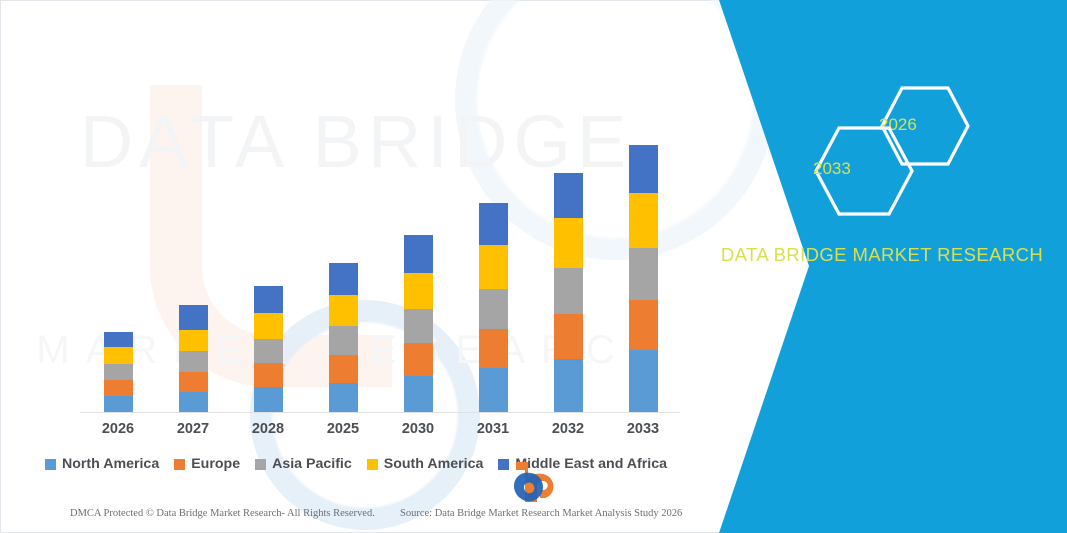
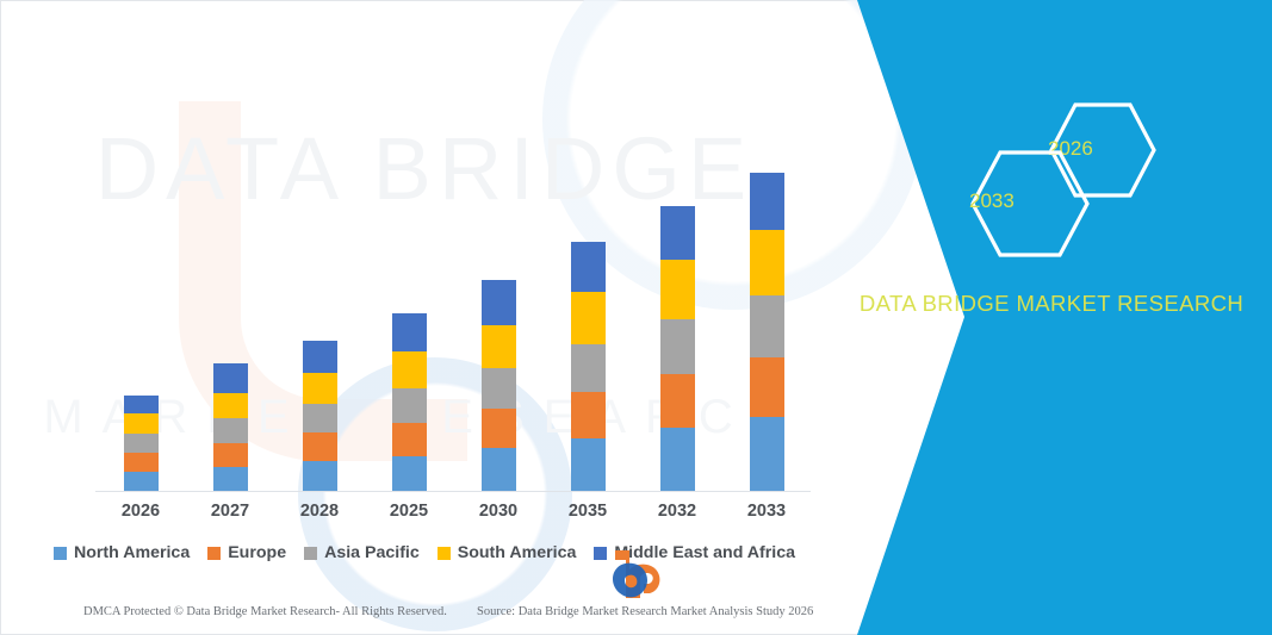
  DATA BRIDGE
  2026
  2027
  2028
  2025
  2030
- 2031
+ 2035
  2032
  2033
  North America
  Europe
  Asia Pacific
  South America
  iddle East and Africa
  DMCA Protected © Data Bridge Market Research- All Rights Reserved.
  Source: Data Bridge Market Research Market Analysis Study 2026
  2033
  DATA BRIDGE MARKET RESEARCH
  DATA BRIDGE
